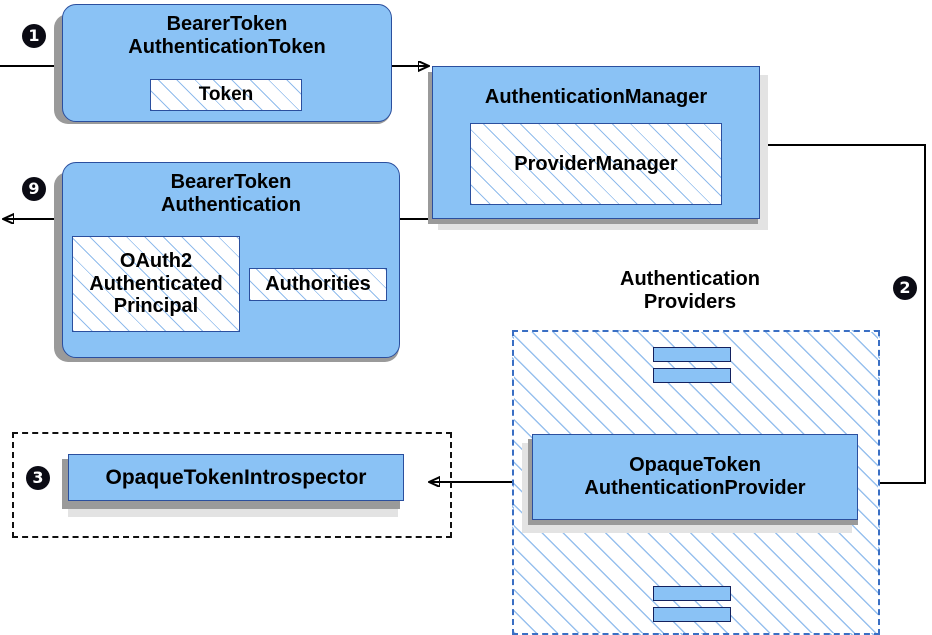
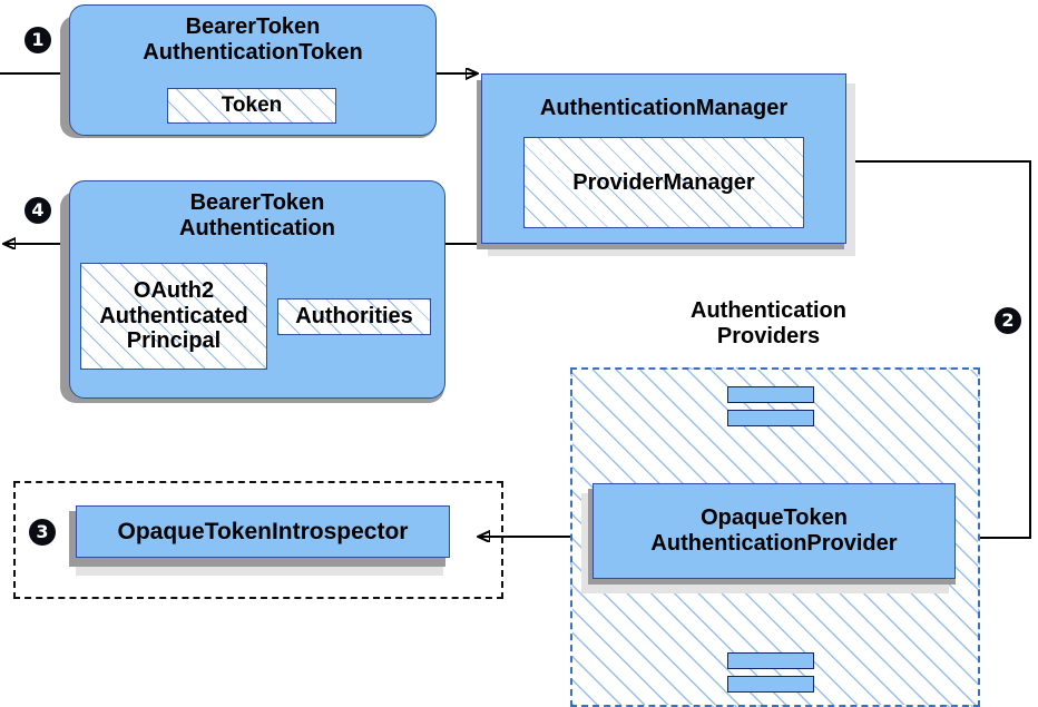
  BearerToken
  AuthenticationToken
  Token
  AuthenticationManager
  ProviderManager
  BearerToken
  Authentication
  OAuth2
  Authenticated
  Principal
  Authorities
  Authentication
  Providers
  OpaqueToken
  AuthenticationProvider
  OpaqueTokenIntrospector
  1
  2
  3
- 9
+ 4
